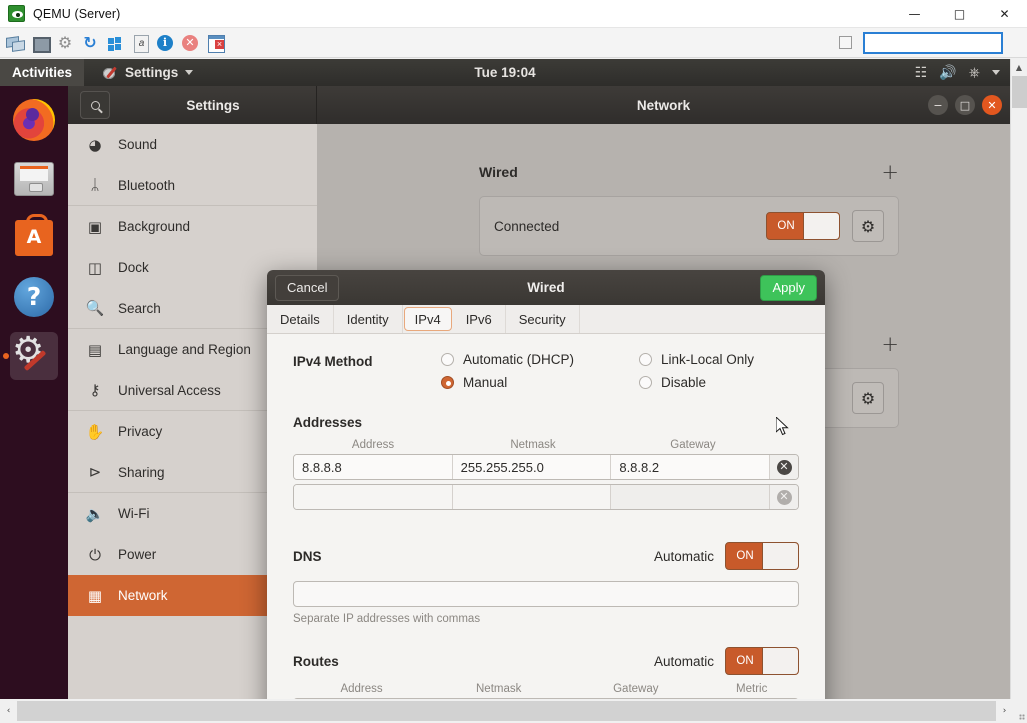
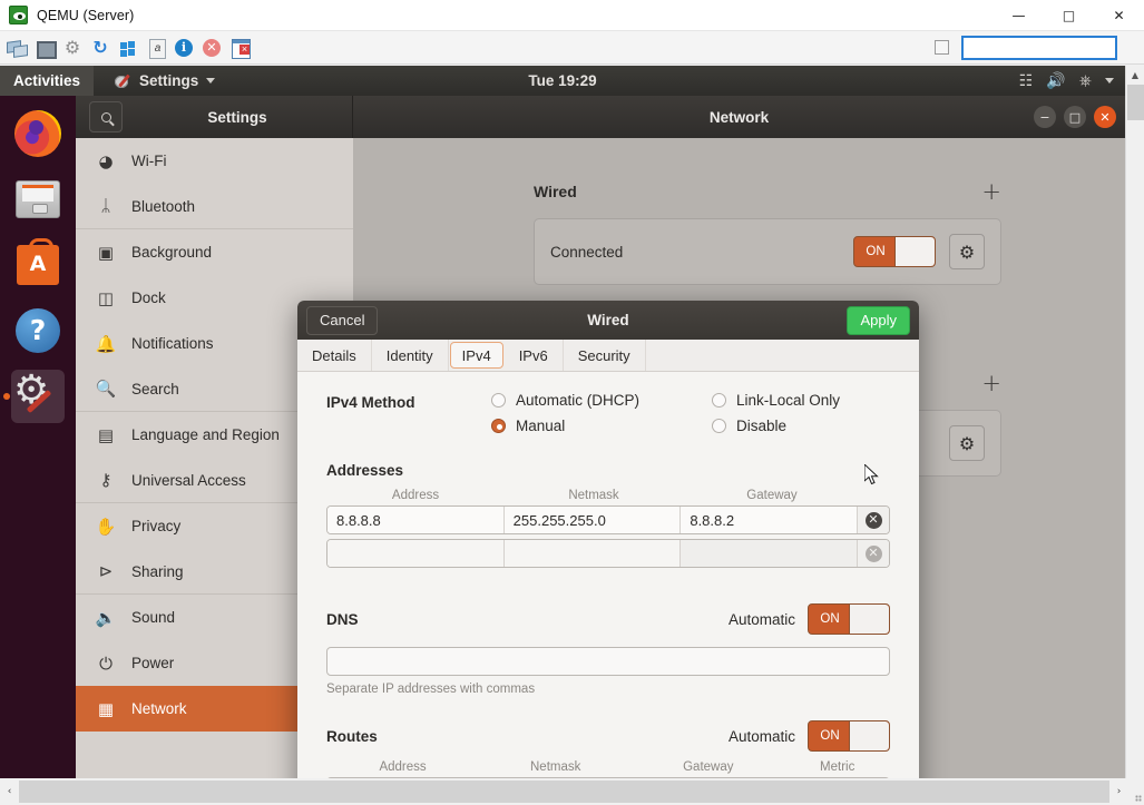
  QEMU (Server)
  —
  □
  ✕
  ⚙
  ↻
  i
  ✕
  Activities
  Settings
- Tue 19:04
+ Tue 19:29
  ☷
  🔊
  ⎈
  ?
  Settings
  Network
  −
  □
  ✕
  ◕
- Sound
+ Wi-Fi
  ᛦ
  Bluetooth
  ▣
  Background
  ◫
  Dock
+ 🔔
+ Notifications
  🔍
  Search
  ▤
  Language and Region
  ⚷
  Universal Access
  ✋
  Privacy
  ⊳
  Sharing
  🔈
- Wi-Fi
+ Sound
  ⏻
  Power
  ▦
  Network
  Wired
  +
  Connected
  ON
  ⚙
  +
  ⚙
  Cancel
  Wired
  Apply
  Details
  Identity
  IPv4
  IPv6
  Security
  IPv4 Method
  Automatic (DHCP)
  Link-Local Only
  Manual
  Disable
  Addresses
  Address
  Netmask
  Gateway
  8.8.8.8
  255.255.255.0
  8.8.8.2
  ✕
  ✕
  DNS
  Automatic
  ON
  Separate IP addresses with commas
  Routes
  Automatic
  ON
  Address
  Netmask
  Gateway
  Metric
  ▲
  ‹
  ›
